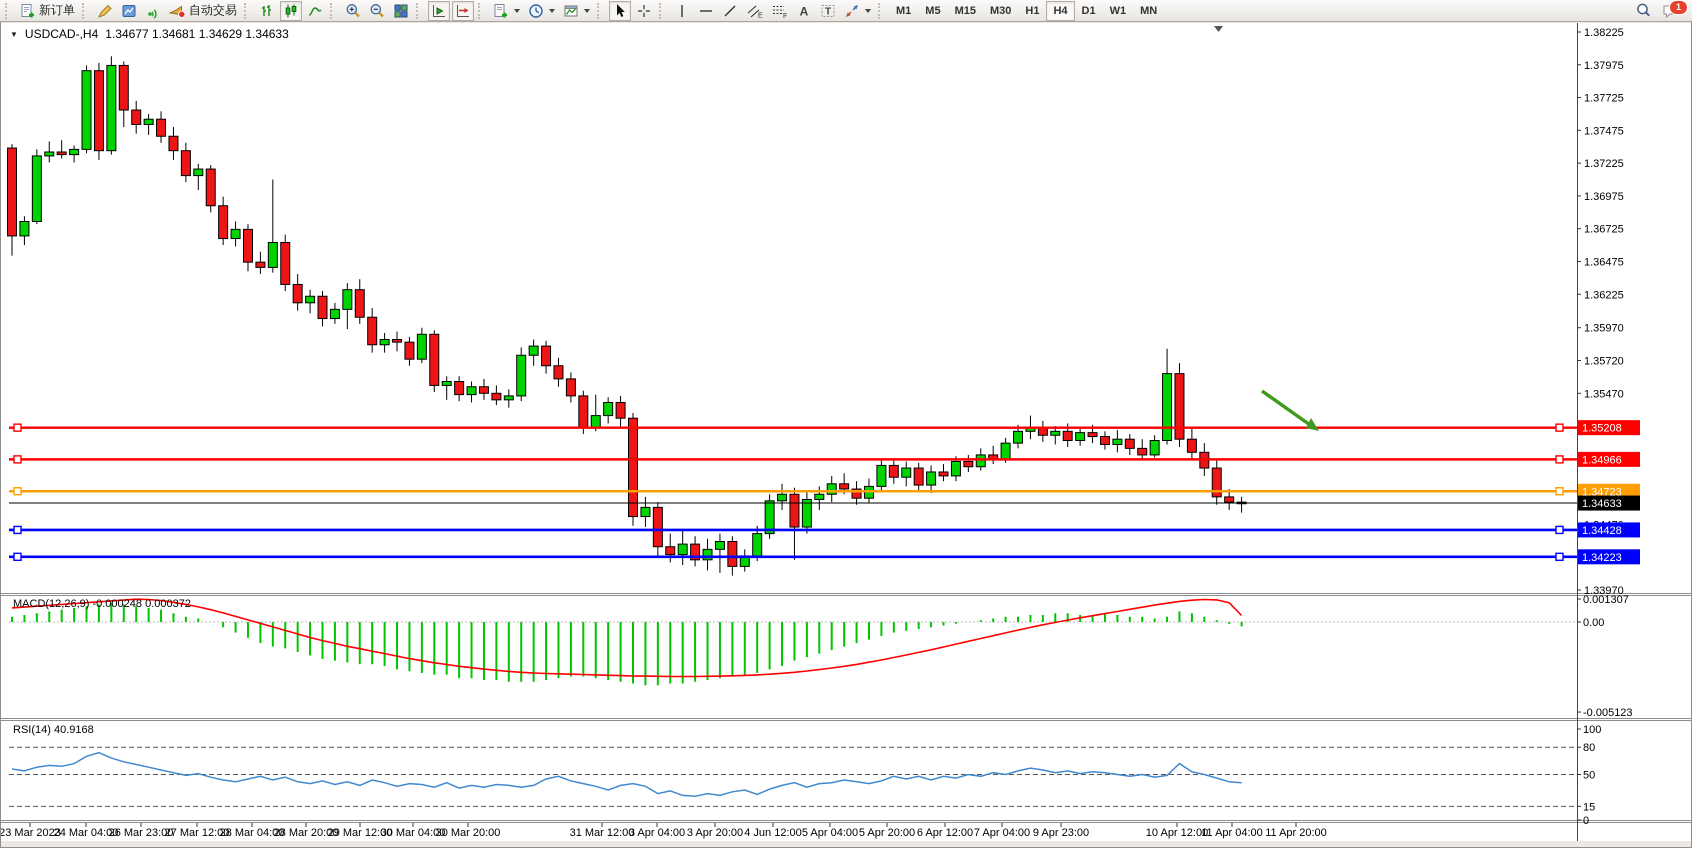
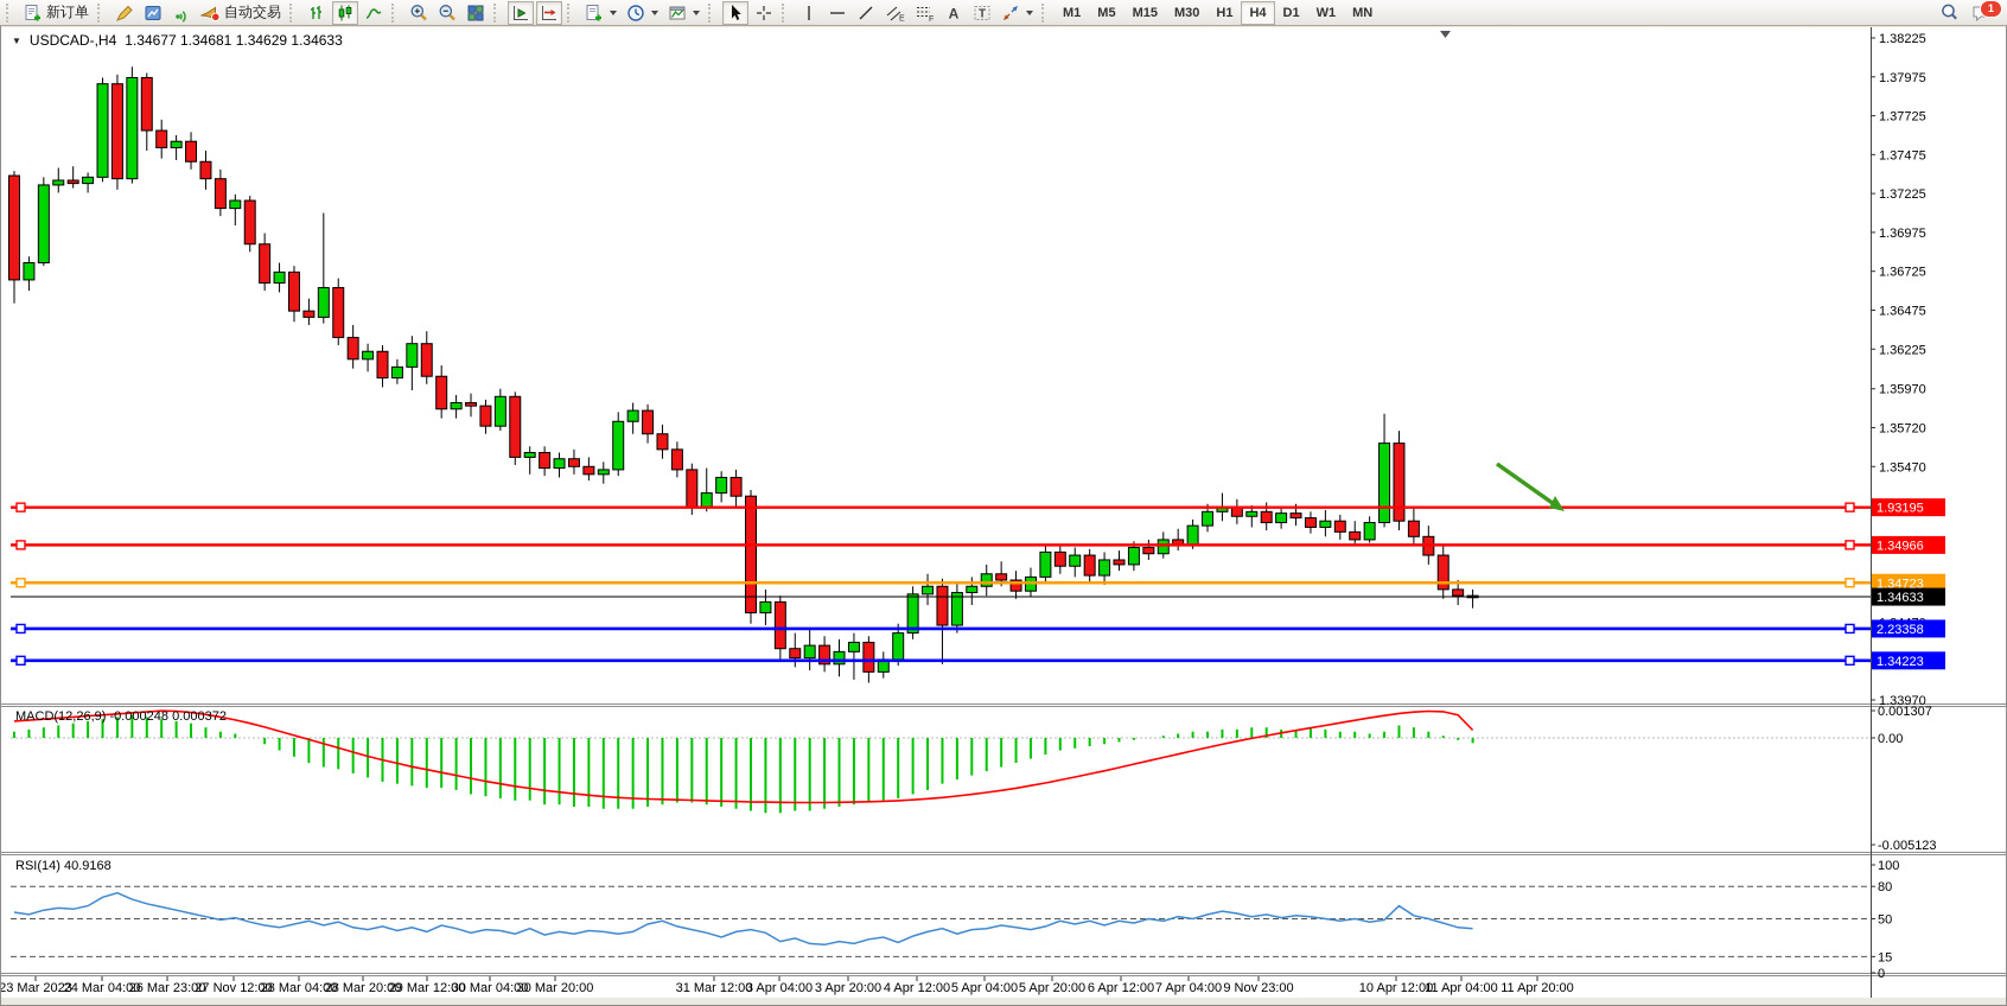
  新订单
  自动交易
  A
  T
  M1
  M5
  M15
  M30
  H1
  H4
  D1
  W1
  MN
  1
  1.38225
  1.37975
  1.37725
  1.37475
  1.37225
  1.36975
  1.36725
  1.36475
  1.36225
  1.35970
  1.35720
  1.35470
  1.33970
  23 Mar 2023
  24 Mar 04:00
  26 Mar 23:00
- 27 Mar 12:00
+ 27 Nov 12:00
  28 Mar 04:00
  28 Mar 20:00
  29 Mar 12:00
  30 Mar 04:00
  30 Mar 20:00
  31 Mar 12:00
  3 Apr 04:00
  3 Apr 20:00
- 4 Jun 12:00
+ 4 Apr 12:00
  5 Apr 04:00
  5 Apr 20:00
  6 Apr 12:00
  7 Apr 04:00
- 9 Apr 23:00
+ 9 Nov 23:00
  10 Apr 12:00
  11 Apr 04:00
  11 Apr 20:00
  0.001307
  0.00
  -0.005123
  100
  80
  50
  15
  0
- 1.35208
+ 1.93195
  1.34966
  1.34723
- 1.34428
+ 2.23358
  1.34223
  1.34633
  ▼
  USDCAD-,H4
  1.34677 1.34681 1.34629 1.34633
  MACD(12,26,9) -0.000248 0.000372
  RSI(14) 40.9168
